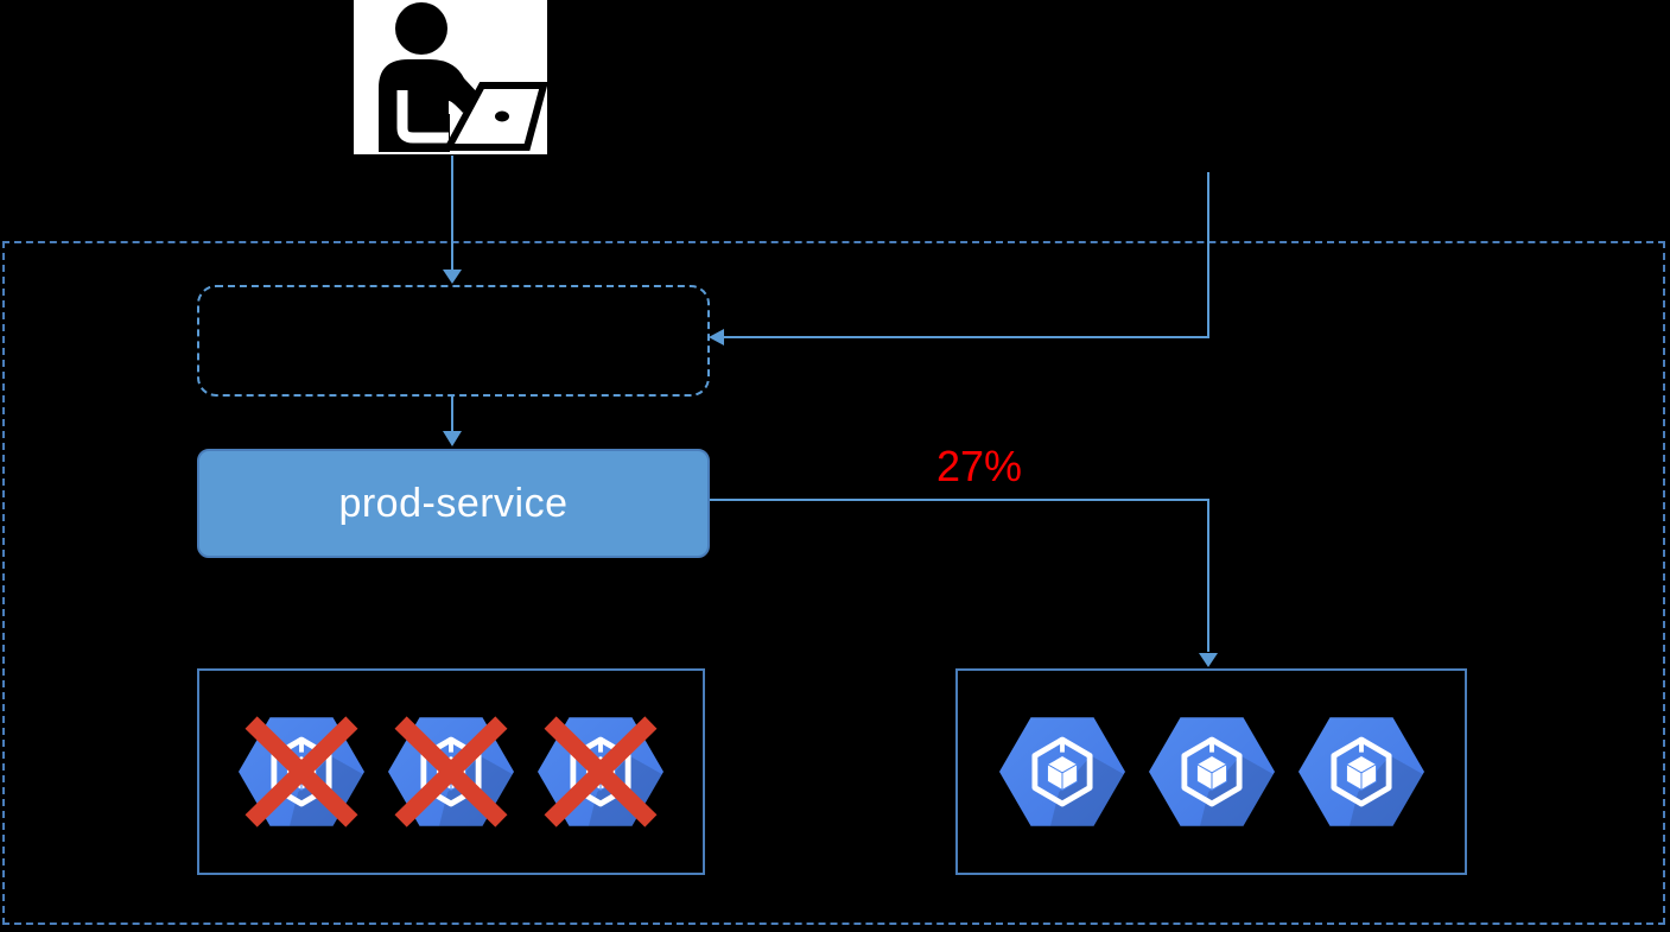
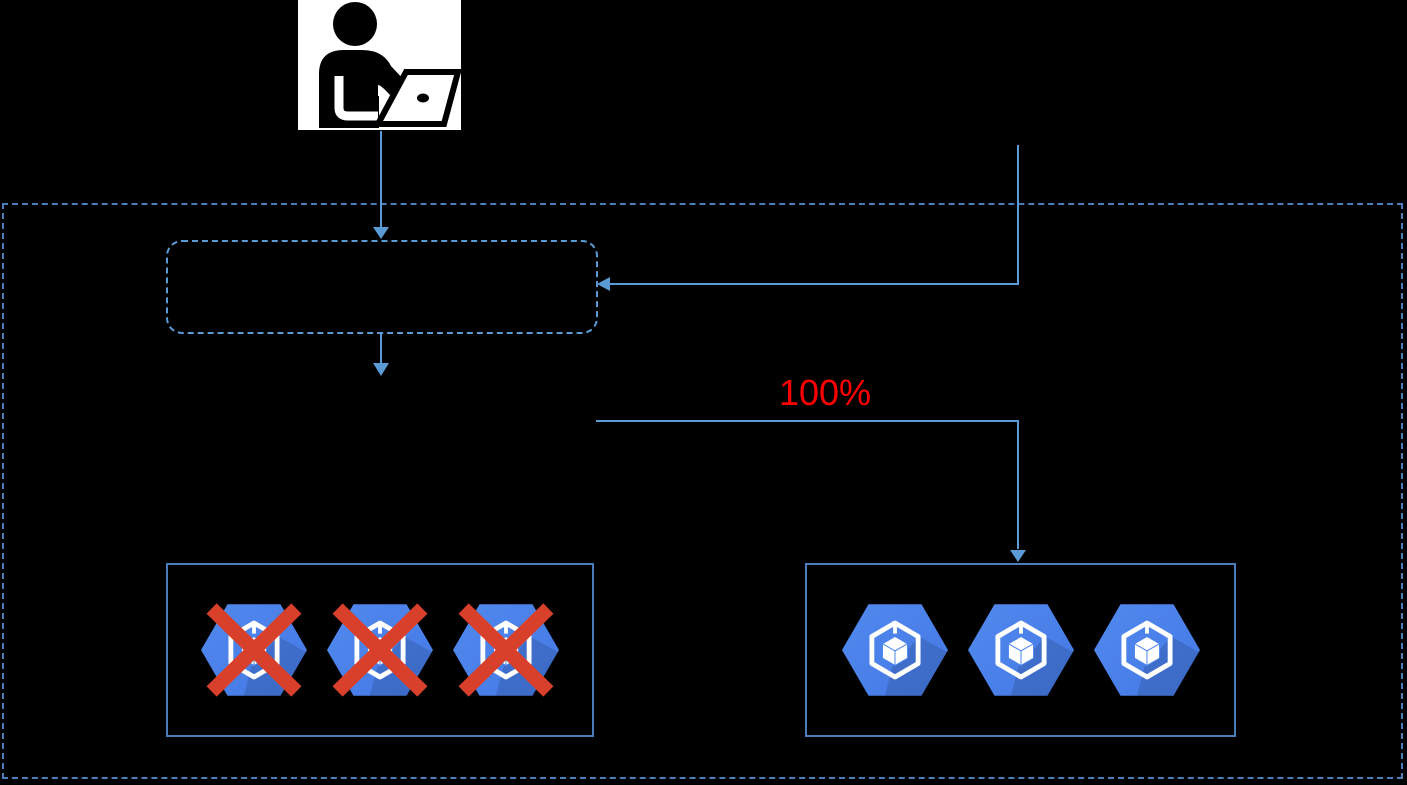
- prod-service
- 27%
+ 100%
